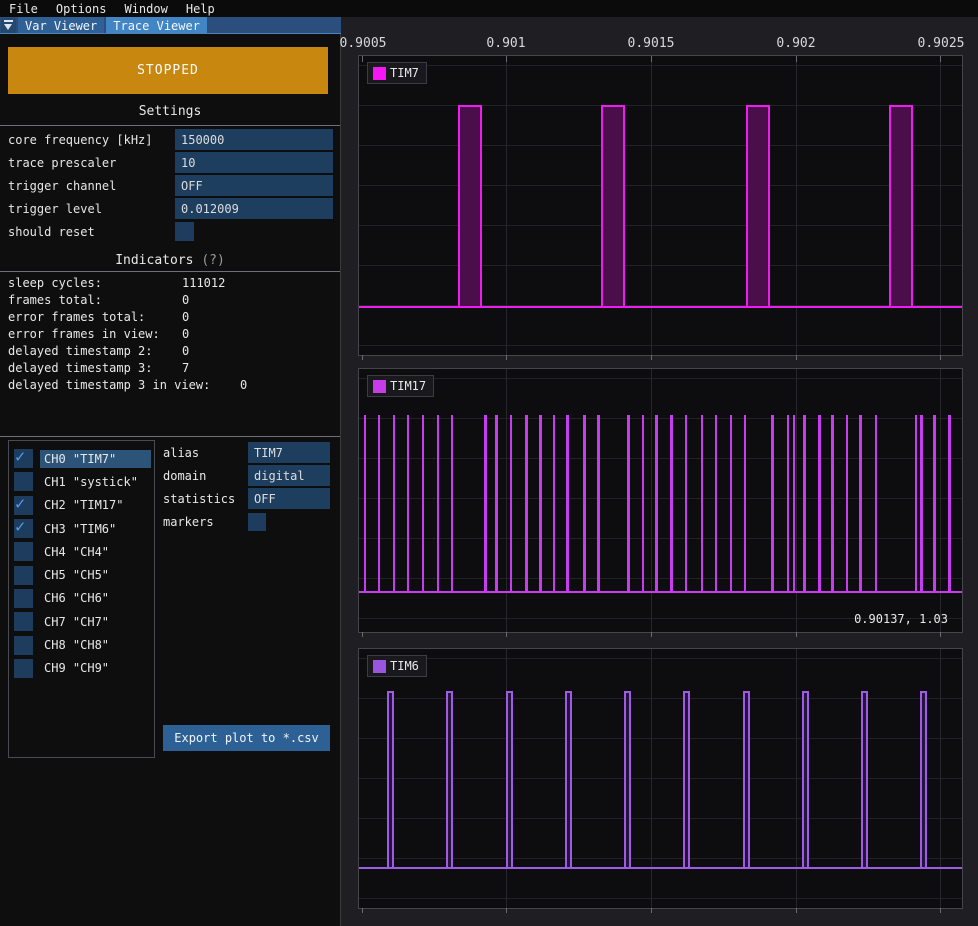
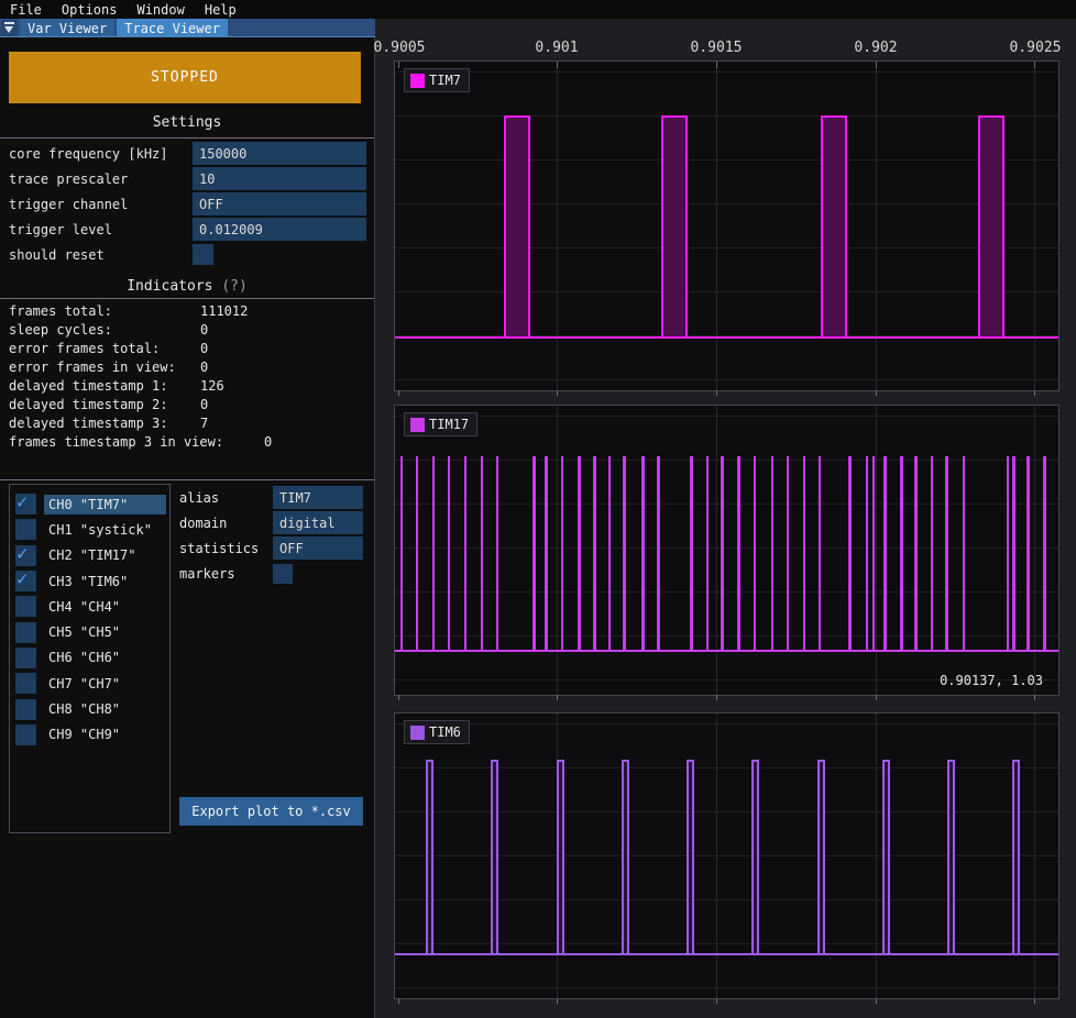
  File
  Options
  Window
  Help
  Var Viewer
  Trace Viewer
  STOPPED
  Settings
  core frequency [kHz]
  150000
  trace prescaler
  10
  trigger channel
  OFF
  trigger level
  0.012009
  should reset
  Indicators (?)
- sleep cycles:
+ frames total:
  111012
- frames total:
+ sleep cycles:
  0
  error frames total:
  0
  error frames in view:
  0
+ delayed timestamp 1:
+ 126
  delayed timestamp 2:
  0
  delayed timestamp 3:
  7
- delayed timestamp 3 in view:
+ frames timestamp 3 in view:
  0
  CH0 "TIM7"
  CH1 "systick"
  CH2 "TIM17"
  CH3 "TIM6"
  CH4 "CH4"
  CH5 "CH5"
  CH6 "CH6"
  CH7 "CH7"
  CH8 "CH8"
  CH9 "CH9"
  alias
  TIM7
  domain
  digital
  statistics
  OFF
  markers
  Export plot to *.csv
  0.9005
  0.901
  0.9015
  0.902
  0.9025
  TIM7
  TIM17
  0.90137, 1.03
  TIM6
